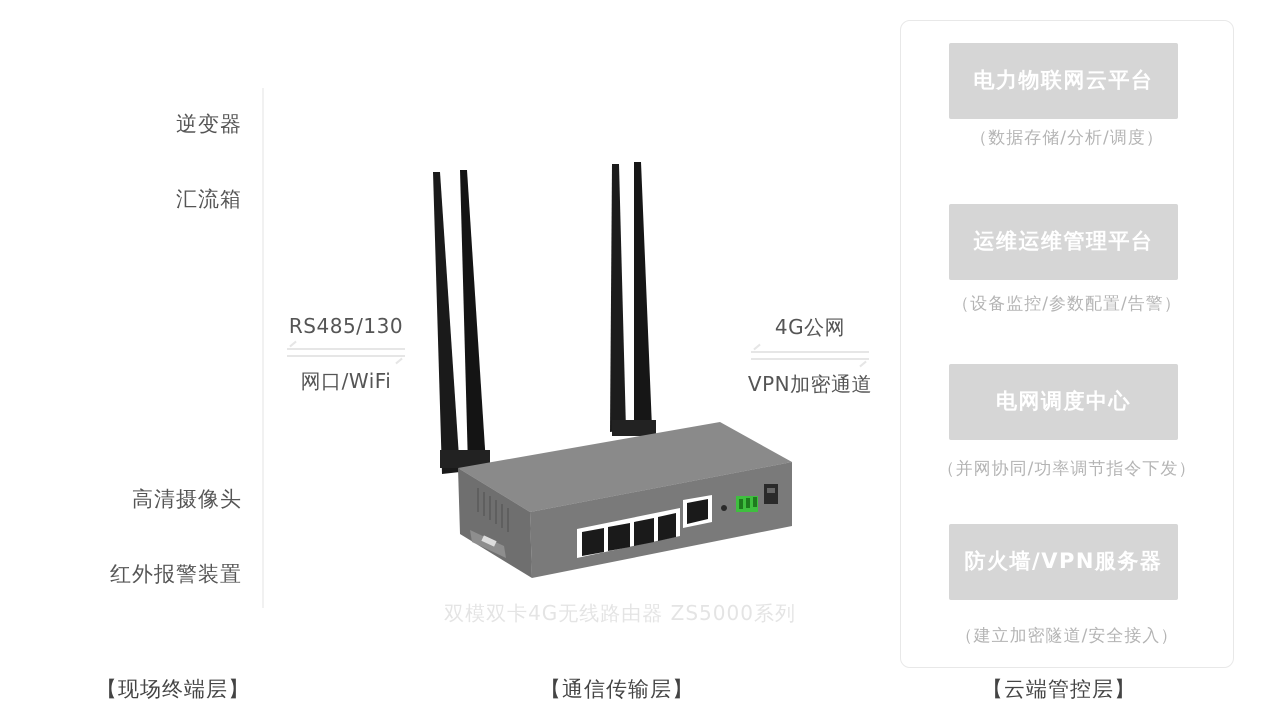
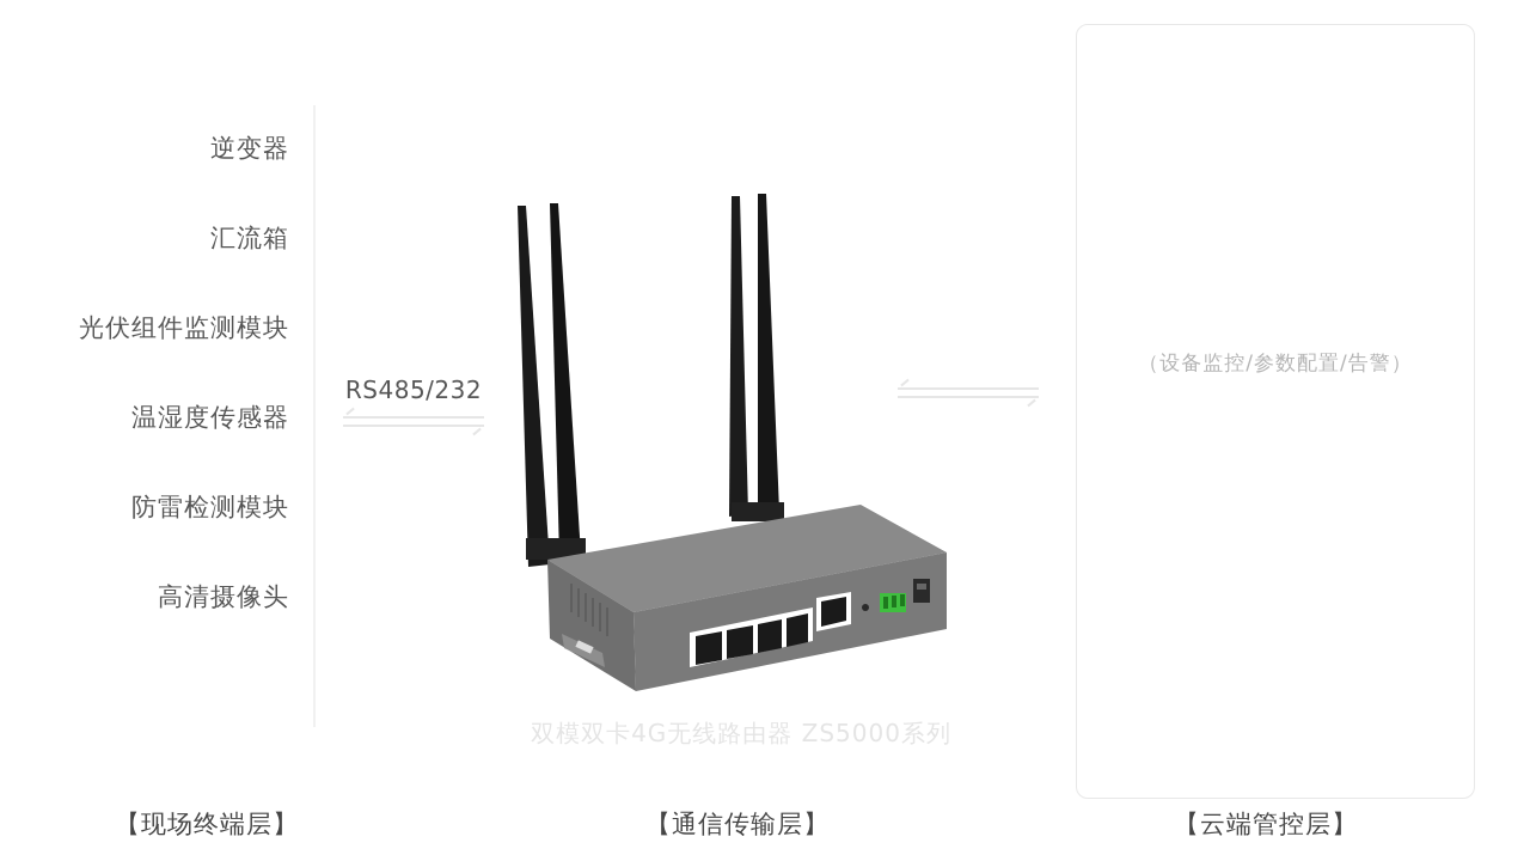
  逆变器
  汇流箱
+ 光伏组件监测模块
+ 温湿度传感器
+ 防雷检测模块
  高清摄像头
- 红外报警装置
- RS485/130
+ RS485/232
- 网口/WiFi
- 4G公网
- VPN加密通道
  双模双卡4G无线路由器 ZS5000系列
- 电力物联网云平台
- （数据存储/分析/调度）
- 运维运维管理平台
  （设备监控/参数配置/告警）
- 电网调度中心
- （并网协同/功率调节指令下发）
- 防火墙/VPN服务器
- （建立加密隧道/安全接入）
  【现场终端层】
  【通信传输层】
  【云端管控层】
